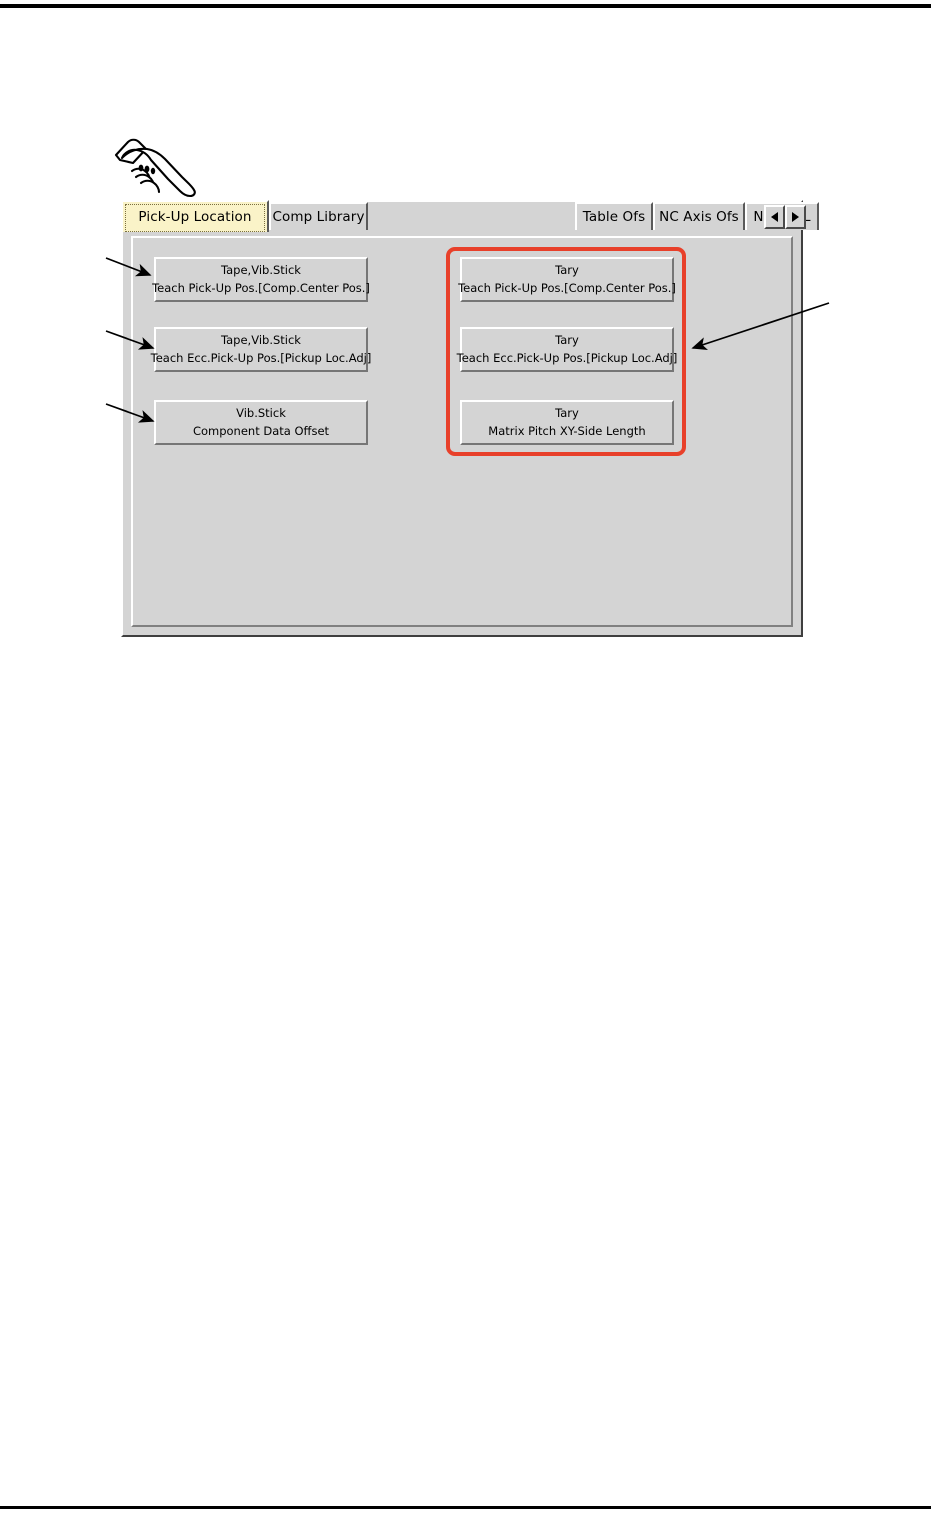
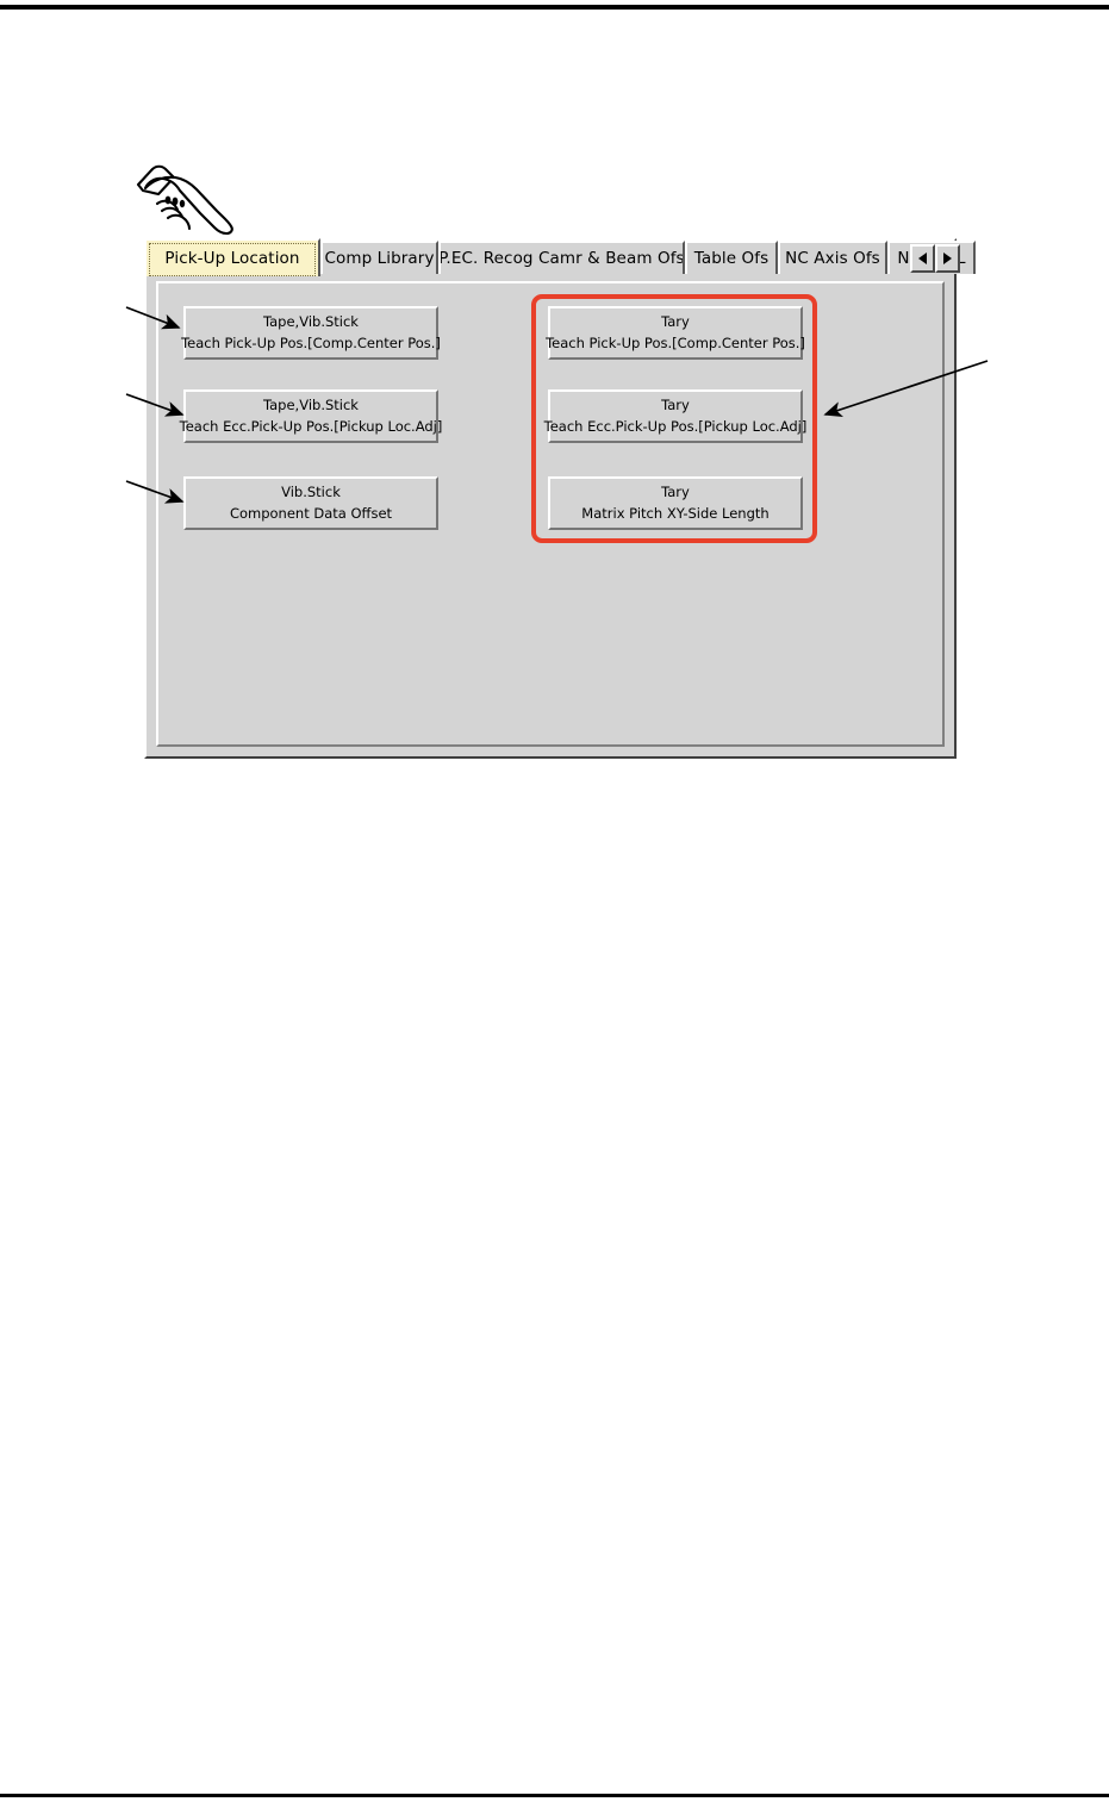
  Pick-Up Location
  Comp Library
+ P.EC. Recog Camr & Beam Ofs
  Table Ofs
  NC Axis Ofs
  Tape,Vib.Stick
  Teach Pick-Up Pos.[Comp.Center Pos.]
  Tape,Vib.Stick
  Teach Ecc.Pick-Up Pos.[Pickup Loc.Adj]
  Vib.Stick
  Component Data Offset
  Tary
  Teach Pick-Up Pos.[Comp.Center Pos.]
  Tary
  Teach Ecc.Pick-Up Pos.[Pickup Loc.Adj]
  Tary
  Matrix Pitch XY-Side Length
